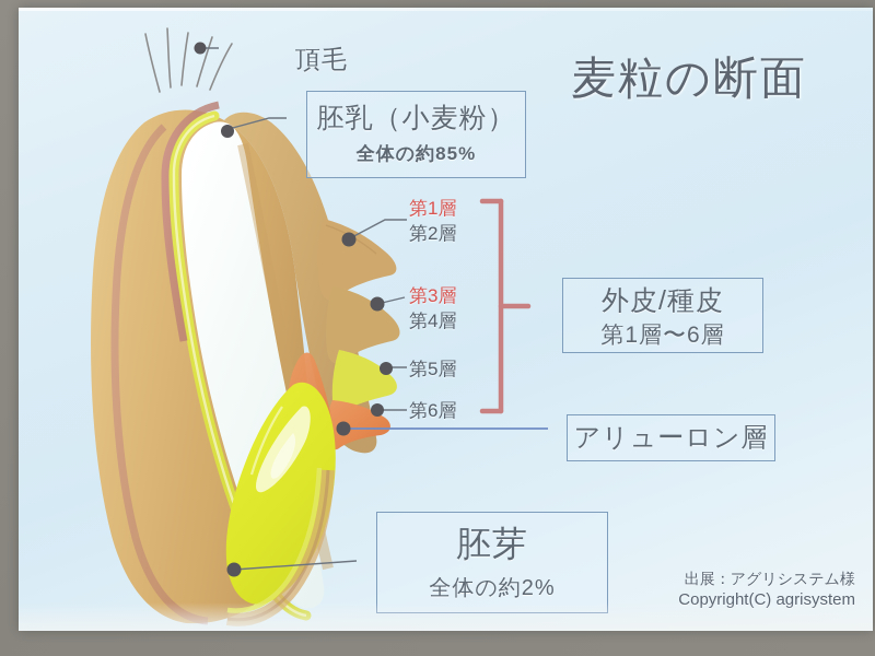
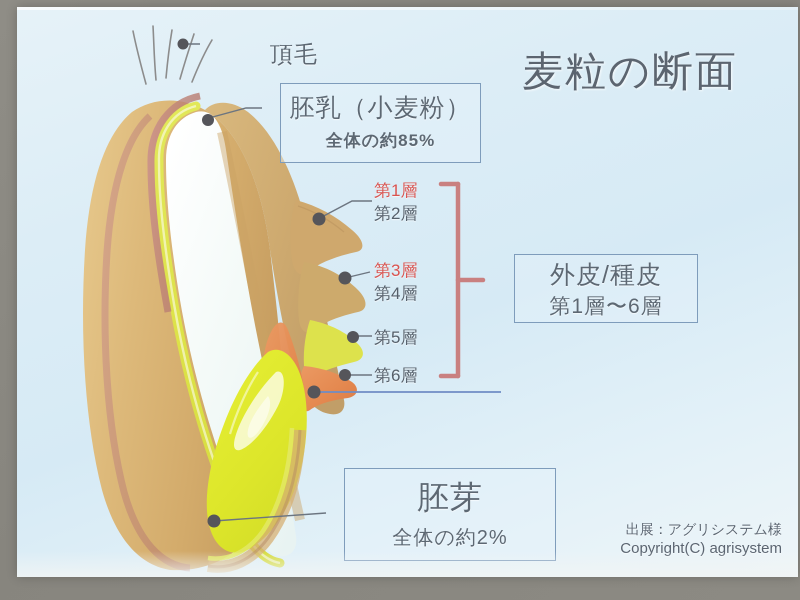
  麦粒の断面
  頂毛
  胚乳（小麦粉）
  全体の約85%
  外皮/種皮
  第1層〜6層
- アリューロン層
  胚芽
  全体の約2%
  第1層
  第2層
  第3層
  第4層
  第5層
  第6層
  出展：アグリシステム様
  Copyright(C) agrisystem
